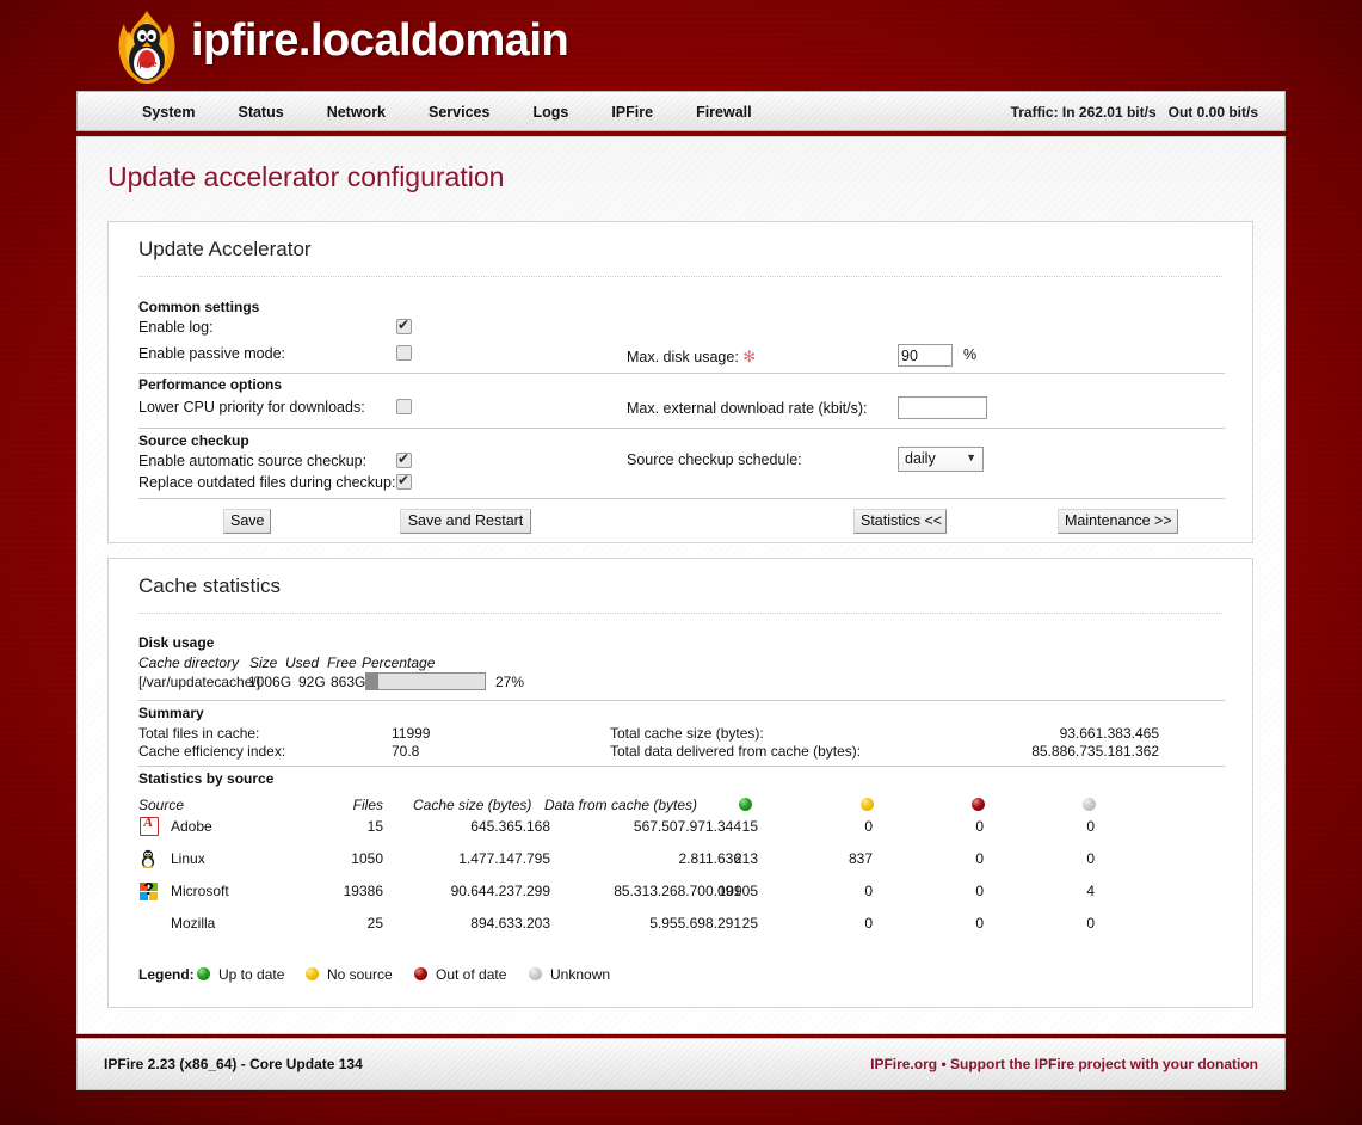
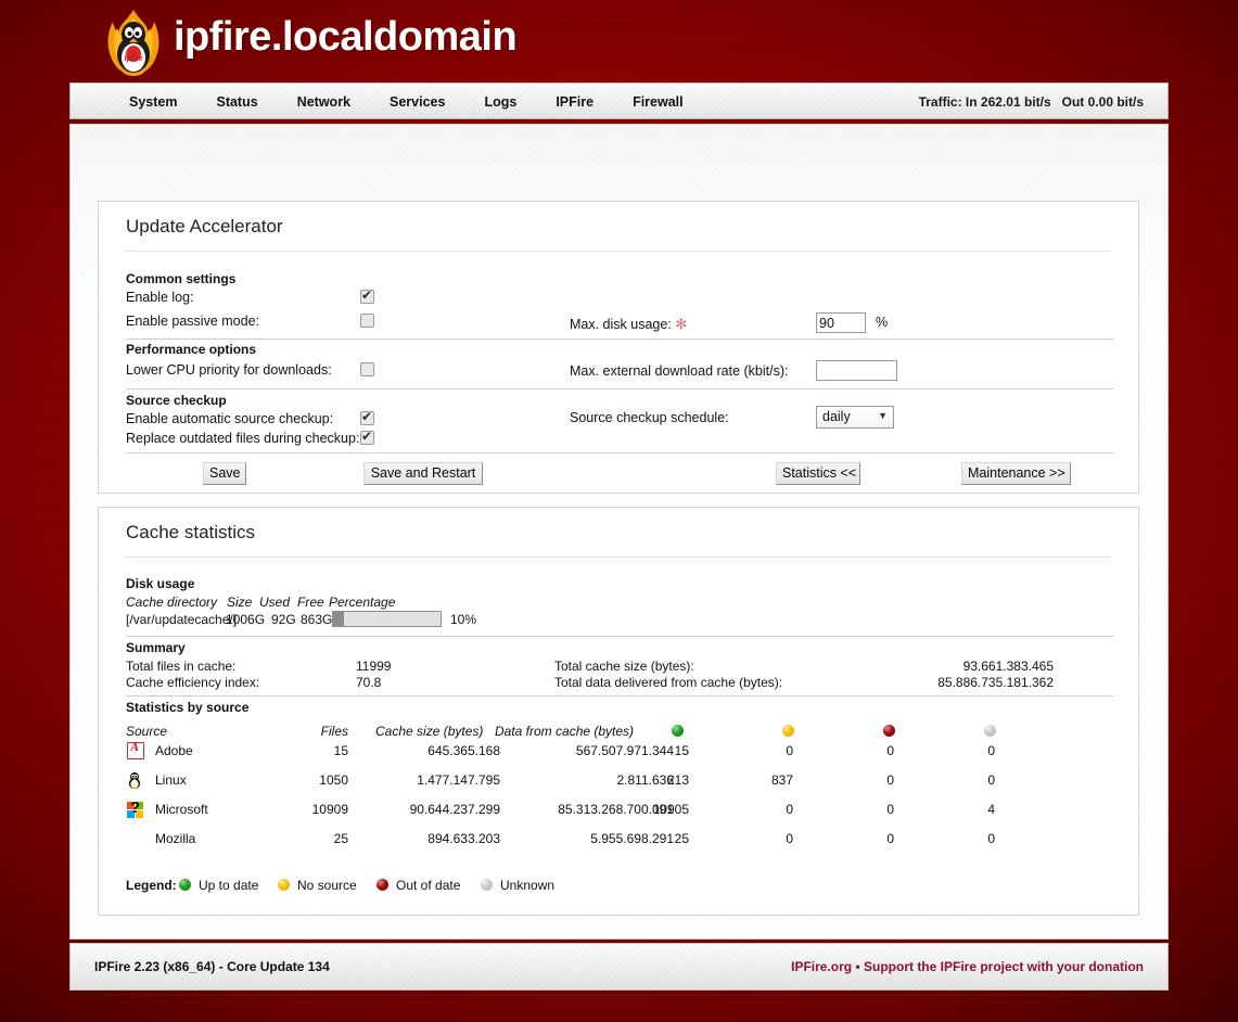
  ipfire.localdomain
  System
  Status
  Network
  Services
  Logs
  IPFire
  Firewall
  Traffic: In 262.01 bit/s Out 0.00 bit/s
- Update accelerator configuration
  Update Accelerator
  Common settings
  Enable log:
  Enable passive mode:
  Max. disk usage: ✻
  90
  %
  Performance options
  Lower CPU priority for downloads:
  Max. external download rate (kbit/s):
  Source checkup
  Enable automatic source checkup:
  Replace outdated files during checkup:
  Source checkup schedule:
  daily
  ▼
  Save
  Save and Restart
  Statistics <<
  Maintenance >>
  Cache statistics
  Disk usage
  Cache directory
  Size
  Used
  Free
  Percentage
  [/var/updatecache/]
  1006G
  92G
  863G
- 27%
+ 10%
  Summary
  Total files in cache:
  11999
  Total cache size (bytes):
  93.661.383.465
  Cache efficiency index:
  70.8
  Total data delivered from cache (bytes):
  85.886.735.181.362
  Statistics by source
  Source
  Files
  Cache size (bytes)
  Data from cache (bytes)
  Adobe
  15
  645.365.168
  567.507.971.344
  15
  0
  0
  0
  Linux
  1050
  1.477.147.795
  2.811.636
  213
  837
  0
  0
  Microsoft
- 19386
+ 10909
  90.644.237.299
  85.313.268.700.091
  10905
  0
  0
  4
  ?
  Mozilla
  25
  894.633.203
  5.955.698.291
  25
  0
  0
  0
  Legend:
  Up to date
  No source
  Out of date
  Unknown
  IPFire 2.23 (x86_64) - Core Update 134
  IPFire.org • Support the IPFire project with your donation
